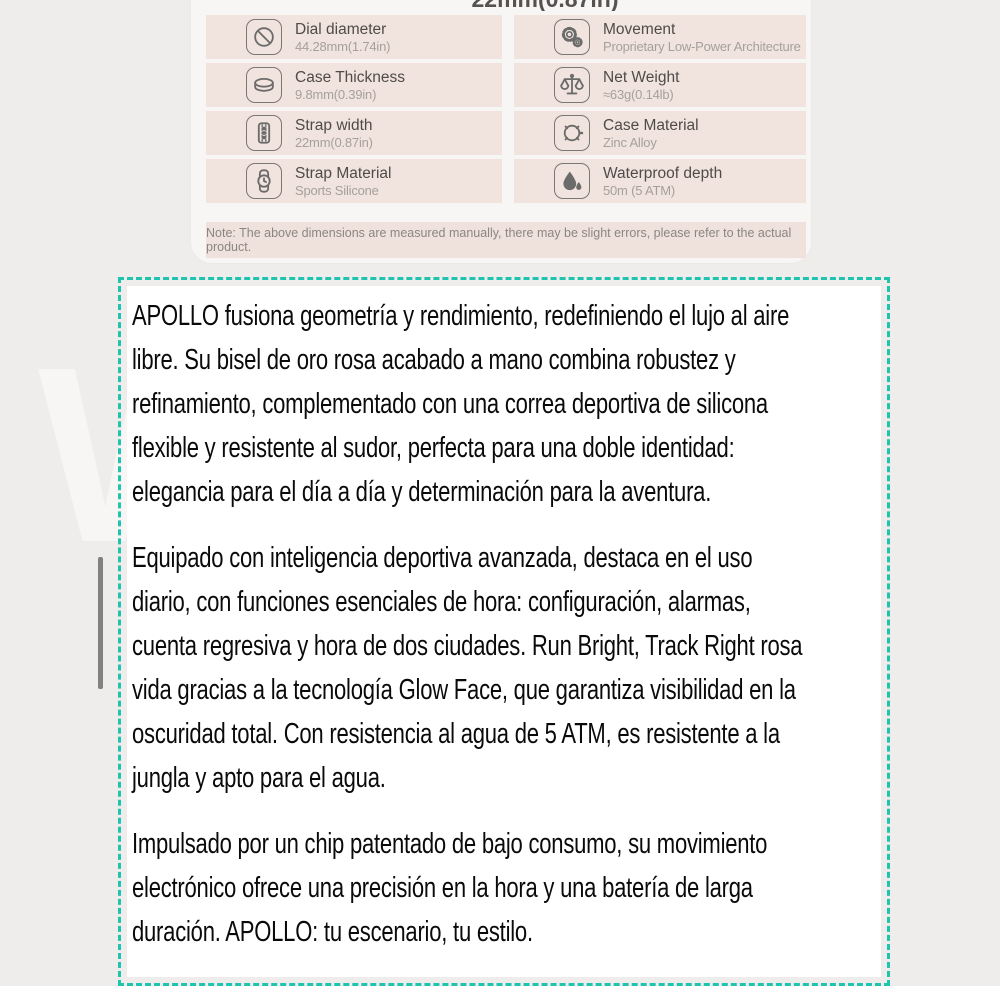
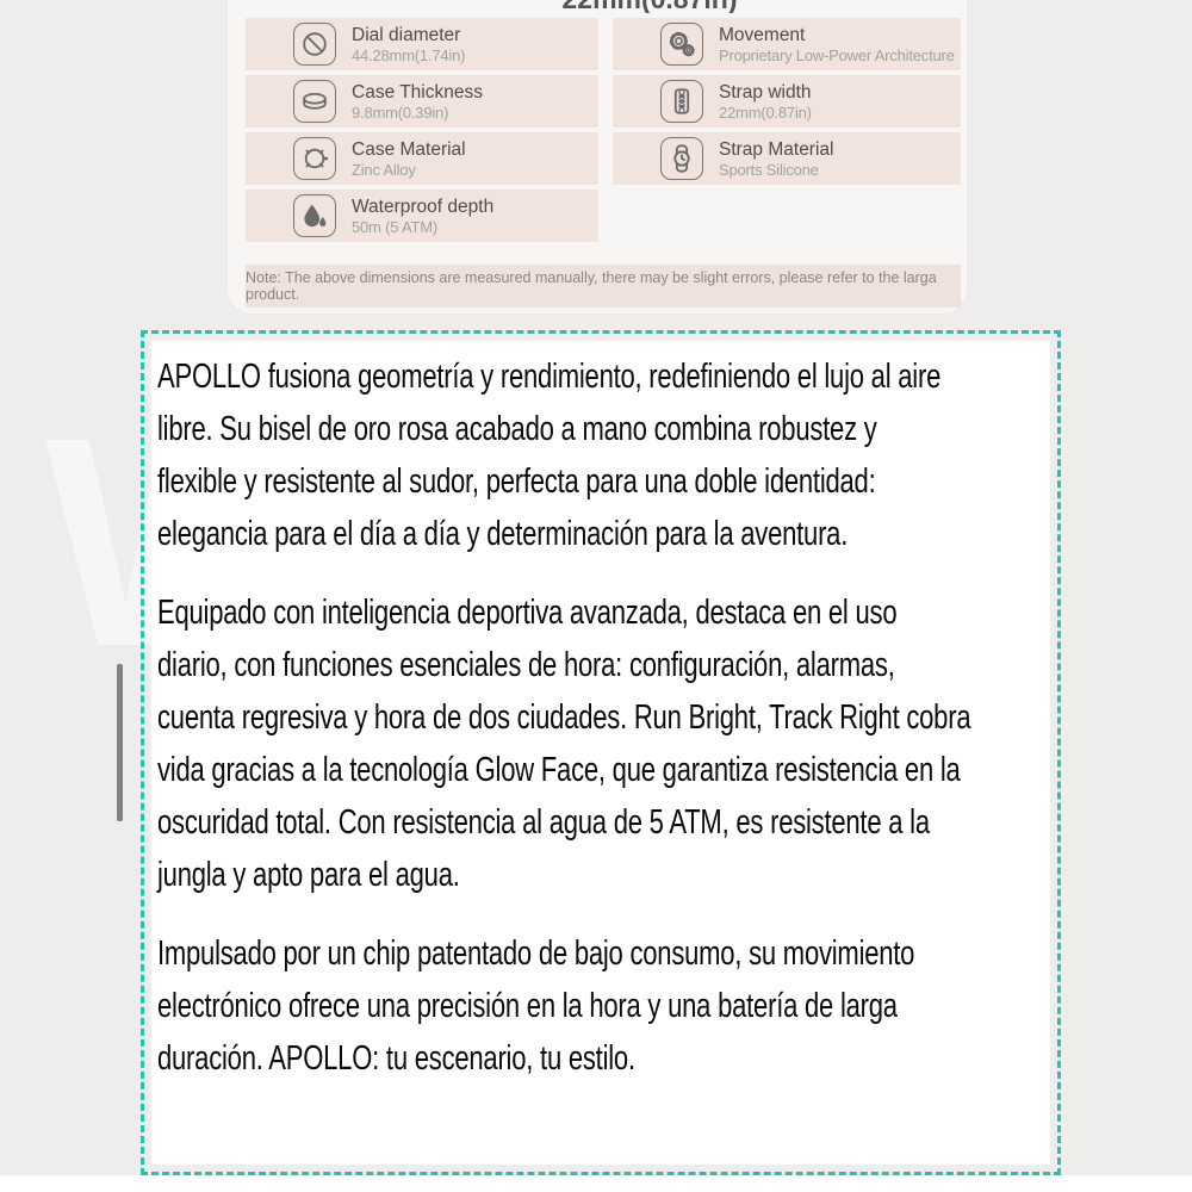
  Dial diameter
  44.28mm(1.74in)
  Movement
  Proprietary Low-Power Architecture
  Case Thickness
  9.8mm(0.39in)
- Net Weight
- ≈63g(0.14lb)
  Strap width
  22mm(0.87in)
  Case Material
  Zinc Alloy
  Strap Material
  Sports Silicone
  Waterproof depth
  50m (5 ATM)
- Note: The above dimensions are measured manually, there may be slight errors, please refer to the actual product.
+ Note: The above dimensions are measured manually, there may be slight errors, please refer to the larga product.
  APOLLO fusiona geometría y rendimiento, redefiniendo el lujo al aire
  libre. Su bisel de oro rosa acabado a mano combina robustez y
- refinamiento, complementado con una correa deportiva de silicona
  flexible y resistente al sudor, perfecta para una doble identidad:
  elegancia para el día a día y determinación para la aventura.
  Equipado con inteligencia deportiva avanzada, destaca en el uso
  diario, con funciones esenciales de hora: configuración, alarmas,
- cuenta regresiva y hora de dos ciudades. Run Bright, Track Right rosa
+ cuenta regresiva y hora de dos ciudades. Run Bright, Track Right cobra
- vida gracias a la tecnología Glow Face, que garantiza visibilidad en la
+ vida gracias a la tecnología Glow Face, que garantiza resistencia en la
  oscuridad total. Con resistencia al agua de 5 ATM, es resistente a la
  jungla y apto para el agua.
  Impulsado por un chip patentado de bajo consumo, su movimiento
  electrónico ofrece una precisión en la hora y una batería de larga
  duración. APOLLO: tu escenario, tu estilo.
